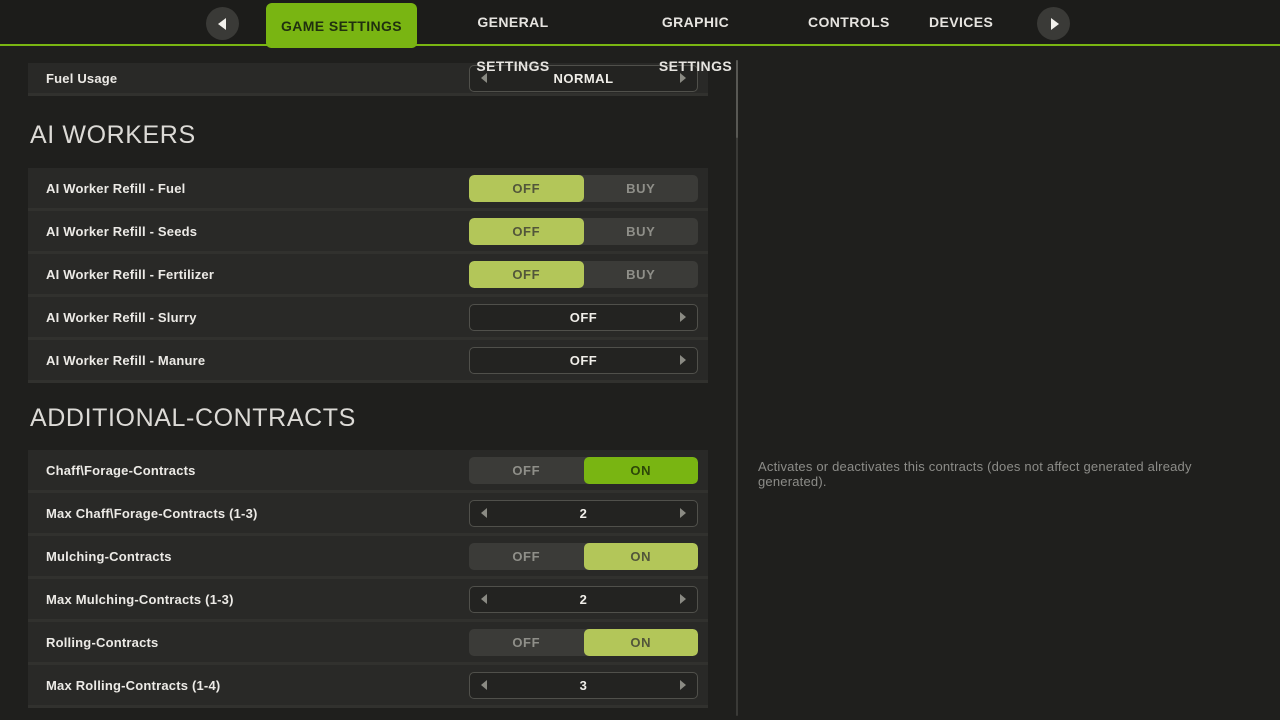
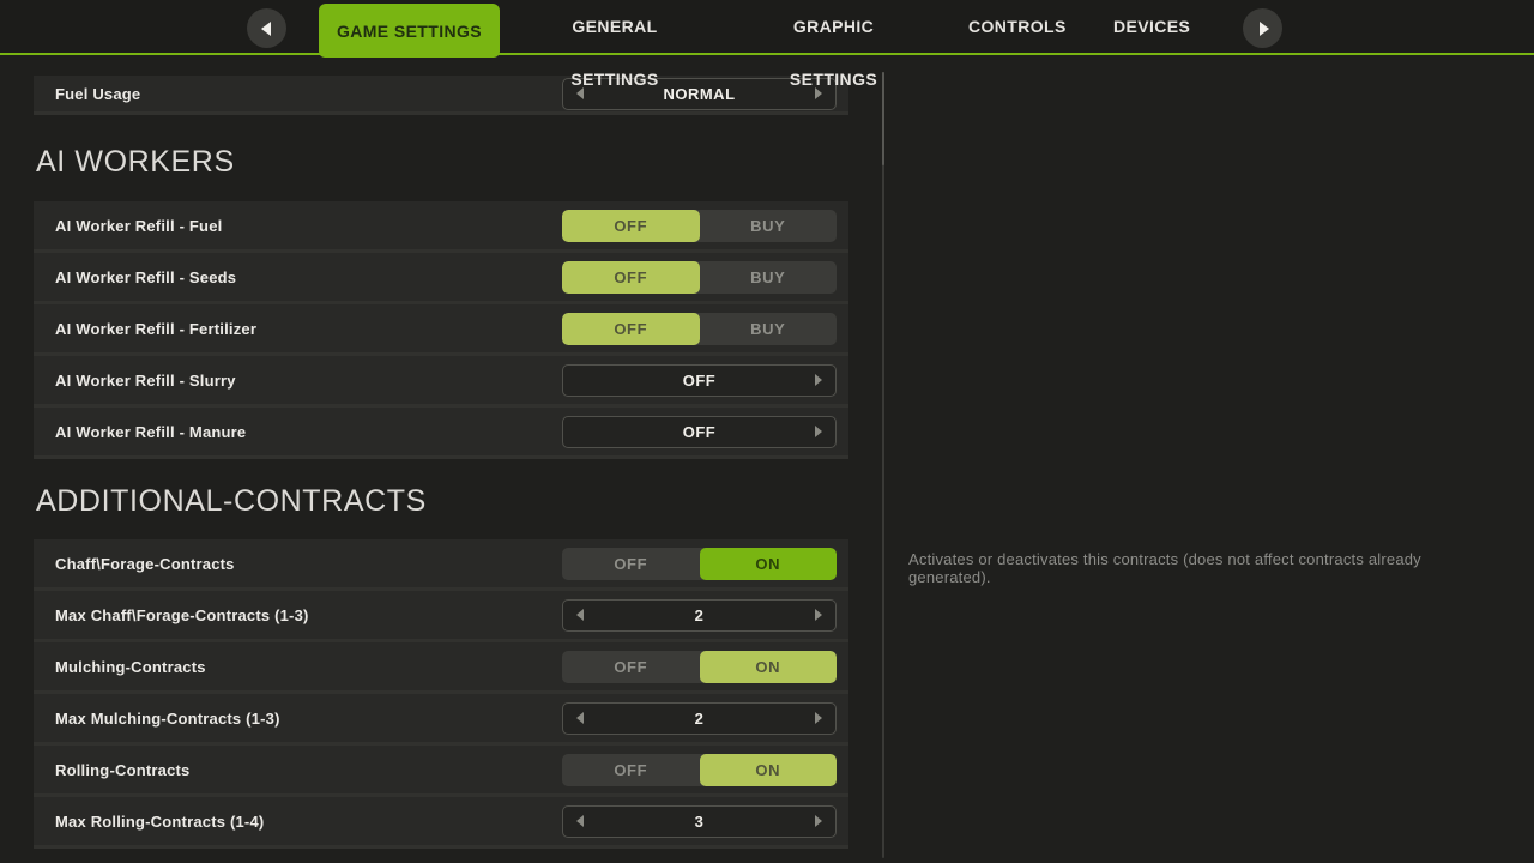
  GAME SETTINGS
  GENERAL SETTINGS
  GRAPHIC SETTINGS
  CONTROLS
  DEVICES
  Fuel Usage
  NORMAL
  AI WORKERS
  AI Worker Refill - Fuel
  OFF
  BUY
  AI Worker Refill - Seeds
  OFF
  BUY
  AI Worker Refill - Fertilizer
  OFF
  BUY
  AI Worker Refill - Slurry
  OFF
  AI Worker Refill - Manure
  OFF
  ADDITIONAL-CONTRACTS
  Chaff\Forage-Contracts
  OFF
  ON
  Max Chaff\Forage-Contracts (1-3)
  2
  Mulching-Contracts
  OFF
  ON
  Max Mulching-Contracts (1-3)
  2
  Rolling-Contracts
  OFF
  ON
  Max Rolling-Contracts (1-4)
  3
- Activates or deactivates this contracts (does not affect generated already generated).
+ Activates or deactivates this contracts (does not affect contracts already generated).
